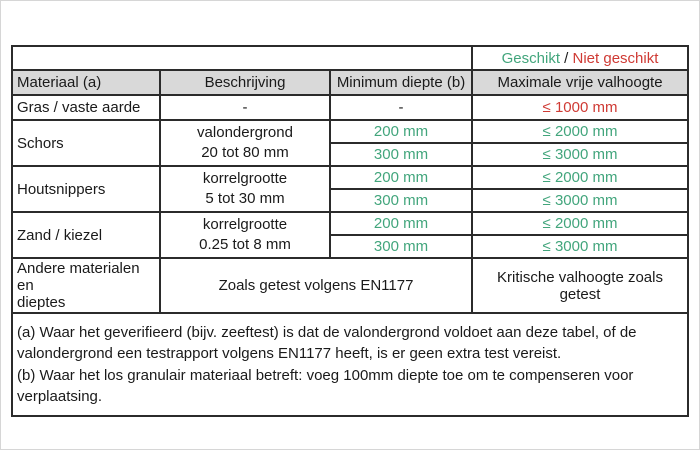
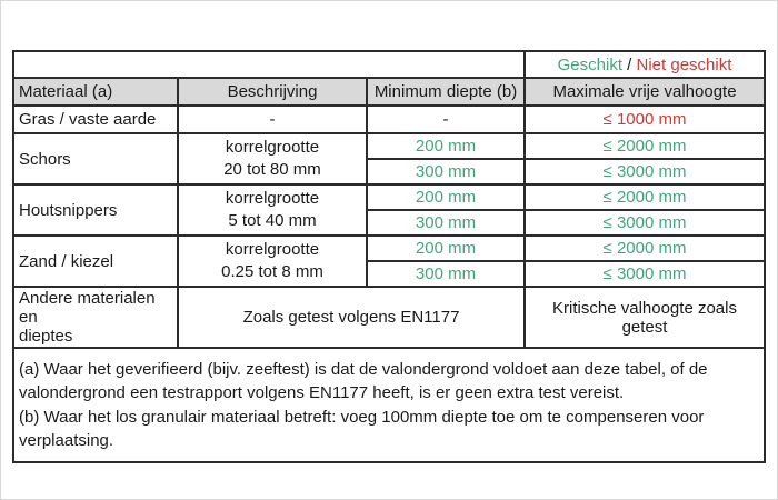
  	Geschikt / Niet geschikt
  Materiaal (a)	Beschrijving	Minimum diepte (b)	Maximale vrije valhoogte
  Gras / vaste aarde	-	-	≤ 1000 mm
- Schors	valondergrond 20 tot 80 mm	200 mm	≤ 2000 mm
+ Schors	korrelgrootte 20 tot 80 mm	200 mm	≤ 2000 mm
  300 mm	≤ 3000 mm
- Houtsnippers	korrelgrootte 5 tot 30 mm	200 mm	≤ 2000 mm
+ Houtsnippers	korrelgrootte 5 tot 40 mm	200 mm	≤ 2000 mm
  300 mm	≤ 3000 mm
  Zand / kiezel	korrelgrootte 0.25 tot 8 mm	200 mm	≤ 2000 mm
  300 mm	≤ 3000 mm
  Andere materialen en dieptes	Zoals getest volgens EN1177	Kritische valhoogte zoals getest
  (a) Waar het geverifieerd (bijv. zeeftest) is dat de valondergrond voldoet aan deze tabel, of de valondergrond een testrapport volgens EN1177 heeft, is er geen extra test vereist. (b) Waar het los granulair materiaal betreft: voeg 100mm diepte toe om te compenseren voor verplaatsing.
